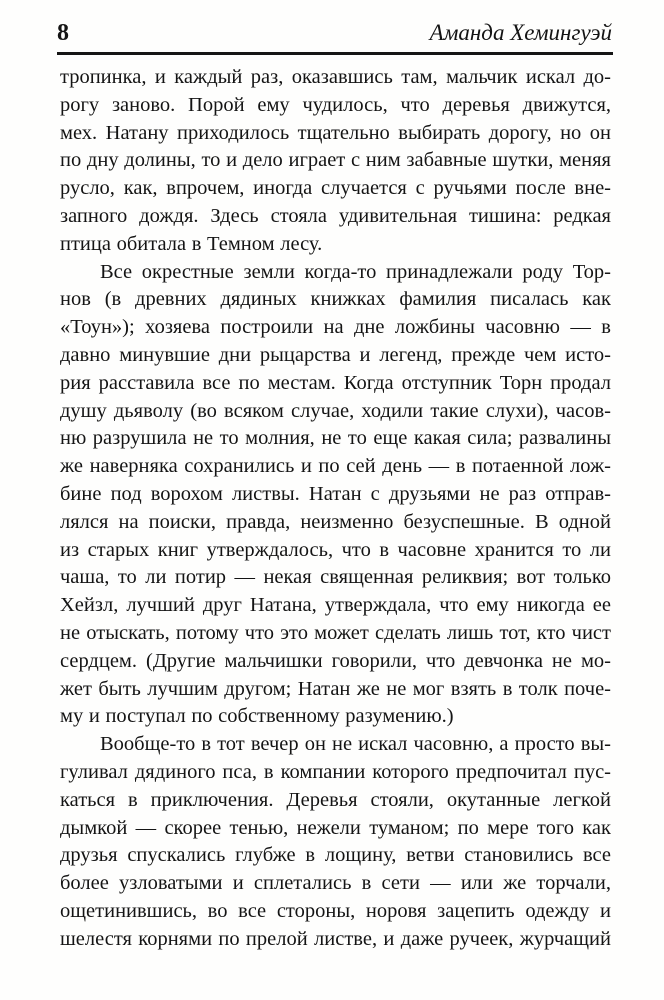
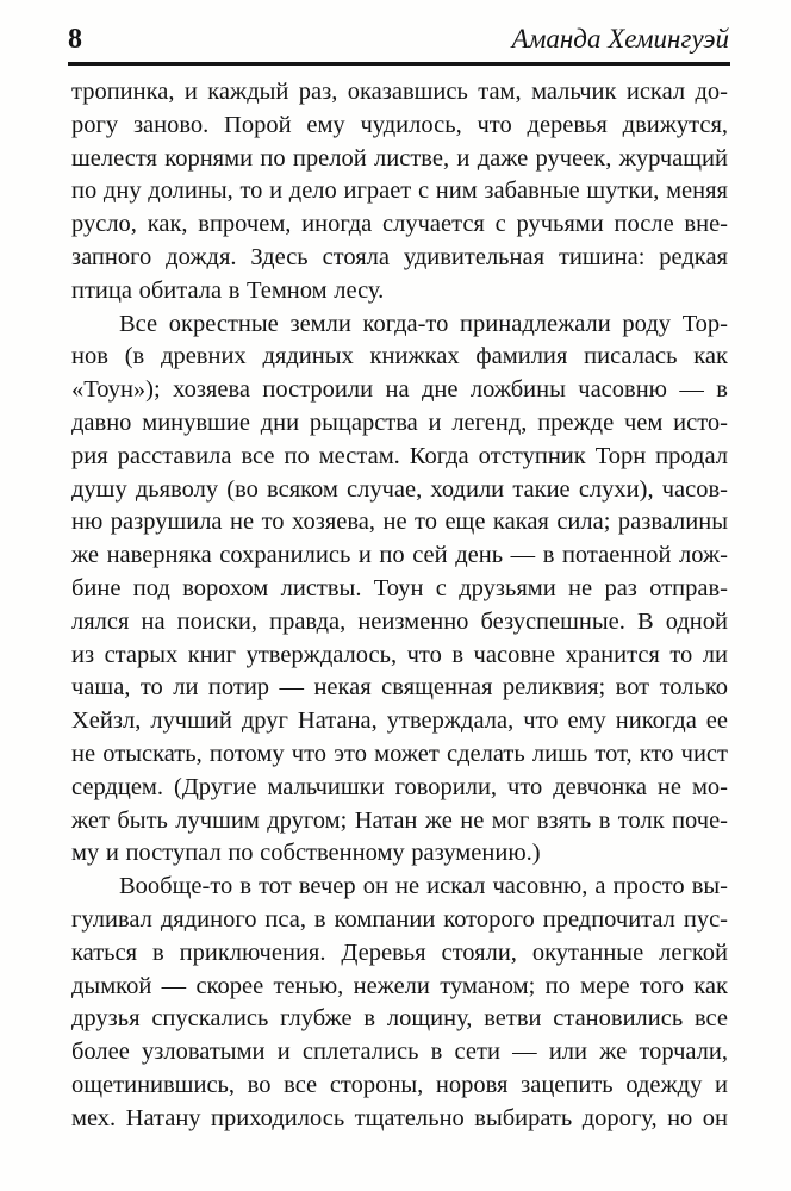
  8
  Аманда Хемингуэй
  тропинка, и каждый раз, оказавшись там, мальчик искал до-
  рогу заново. Порой ему чудилось, что деревья движутся,
- мех. Натану приходилось тщательно выбирать дорогу, но он
+ шелестя корнями по прелой листве, и даже ручеек, журчащий
  по дну долины, то и дело играет с ним забавные шутки, меняя
  русло, как, впрочем, иногда случается с ручьями после вне-
  запного дождя. Здесь стояла удивительная тишина: редкая
  птица обитала в Темном лесу.
  Все окрестные земли когда-то принадлежали роду Тор-
  нов (в древних дядиных книжках фамилия писалась как
  «Тоун»); хозяева построили на дне ложбины часовню — в
  давно минувшие дни рыцарства и легенд, прежде чем исто-
  рия расставила все по местам. Когда отступник Торн продал
  душу дьяволу (во всяком случае, ходили такие слухи), часов-
- ню разрушила не то молния, не то еще какая сила; развалины
+ ню разрушила не то хозяева, не то еще какая сила; развалины
  же наверняка сохранились и по сей день — в потаенной лож-
- бине под ворохом листвы. Натан с друзьями не раз отправ-
+ бине под ворохом листвы. Тоун с друзьями не раз отправ-
  лялся на поиски, правда, неизменно безуспешные. В одной
  из старых книг утверждалось, что в часовне хранится то ли
  чаша, то ли потир — некая священная реликвия; вот только
  Хейзл, лучший друг Натана, утверждала, что ему никогда ее
  не отыскать, потому что это может сделать лишь тот, кто чист
  сердцем. (Другие мальчишки говорили, что девчонка не мо-
  жет быть лучшим другом; Натан же не мог взять в толк поче-
  му и поступал по собственному разумению.)
  Вообще-то в тот вечер он не искал часовню, а просто вы-
  гуливал дядиного пса, в компании которого предпочитал пус-
  каться в приключения. Деревья стояли, окутанные легкой
  дымкой — скорее тенью, нежели туманом; по мере того как
  друзья спускались глубже в лощину, ветви становились все
  более узловатыми и сплетались в сети — или же торчали,
  ощетинившись, во все стороны, норовя зацепить одежду и
- шелестя корнями по прелой листве, и даже ручеек, журчащий
+ мех. Натану приходилось тщательно выбирать дорогу, но он
